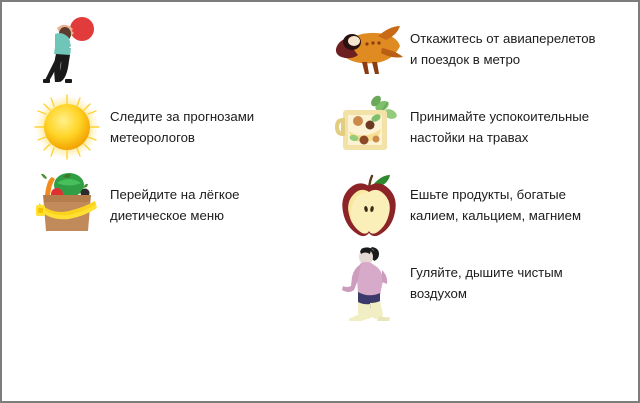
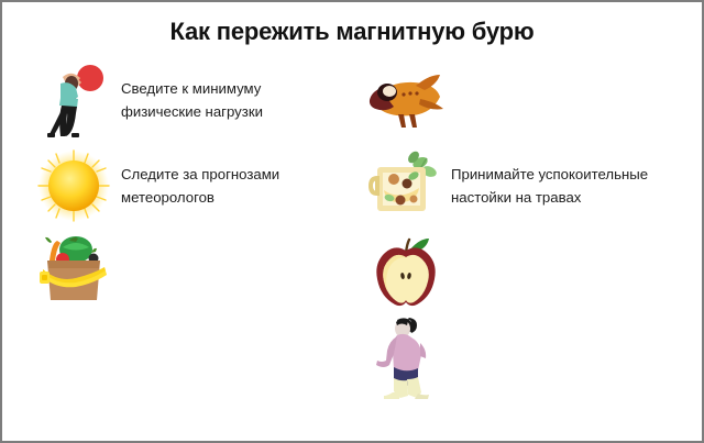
+ Как пережить магнитную бурю
+ Сведите к минимуму
+ физические нагрузки
  Следите за прогнозами
  метеорологов
- Перейдите на лёгкое
- диетическое меню
- Откажитесь от авиаперелетов
- и поездок в метро
  Принимайте успокоительные
  настойки на травах
- Ешьте продукты, богатые
- калием, кальцием, магнием
- Гуляйте, дышите чистым
- воздухом
